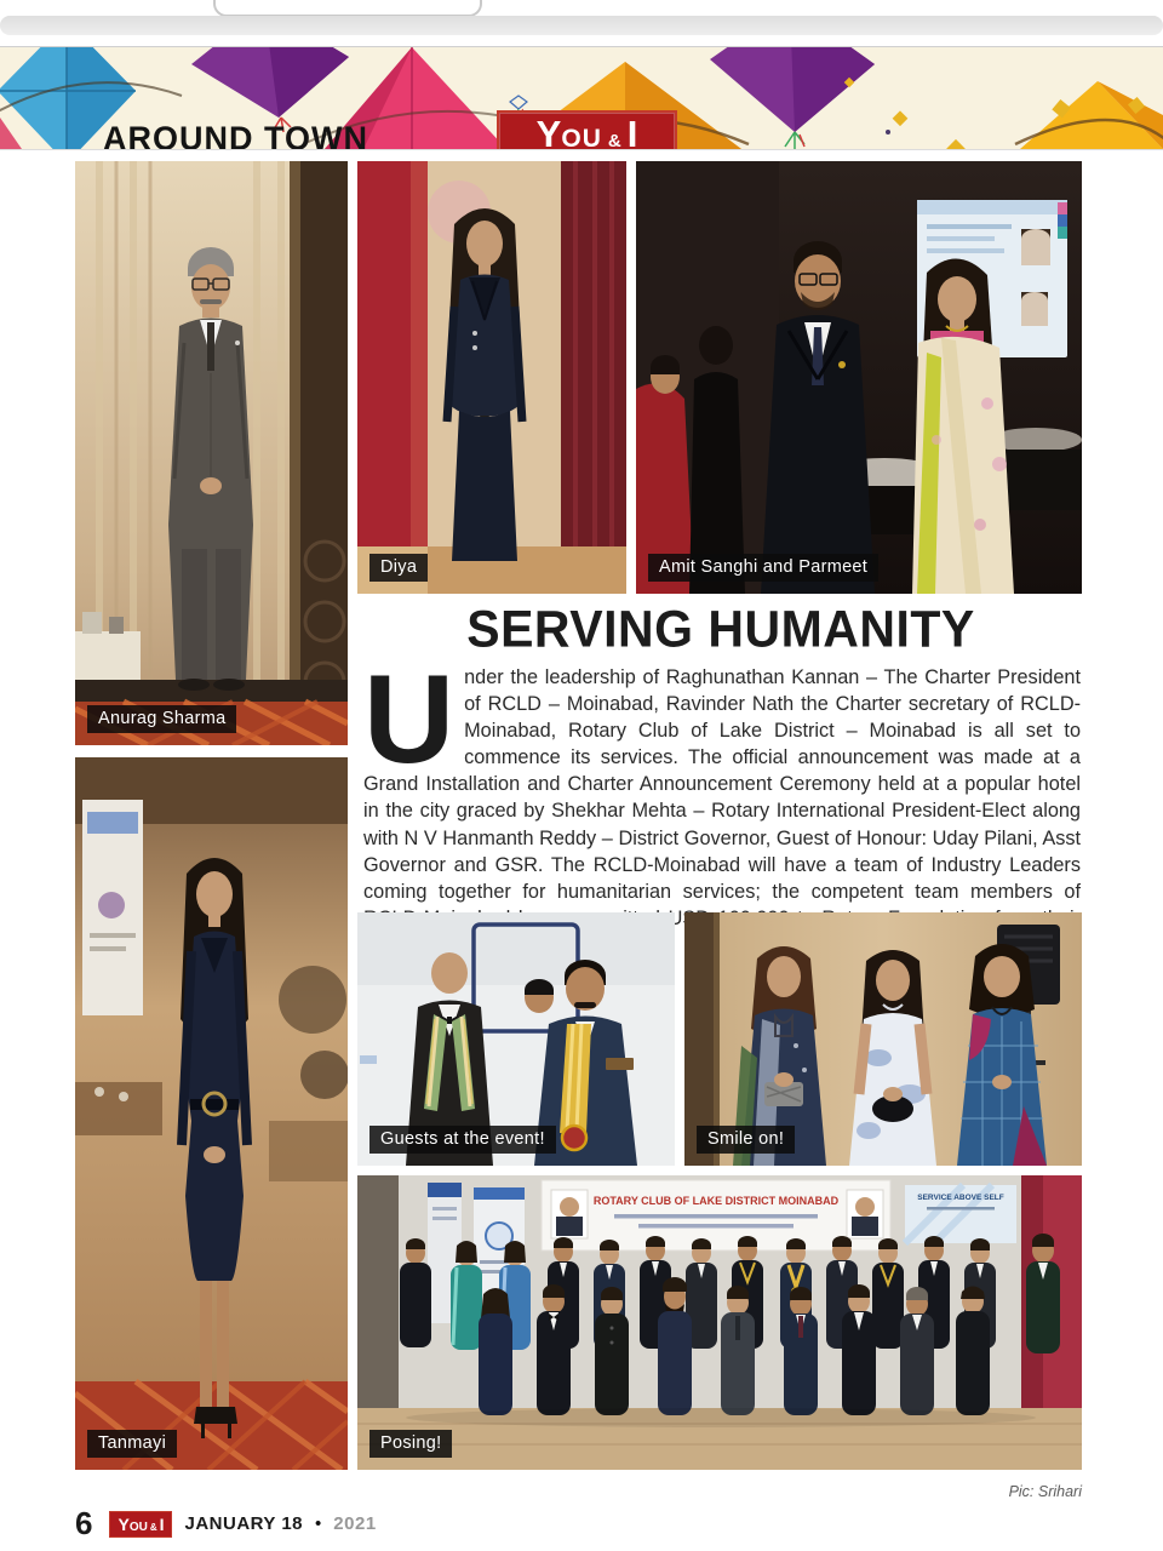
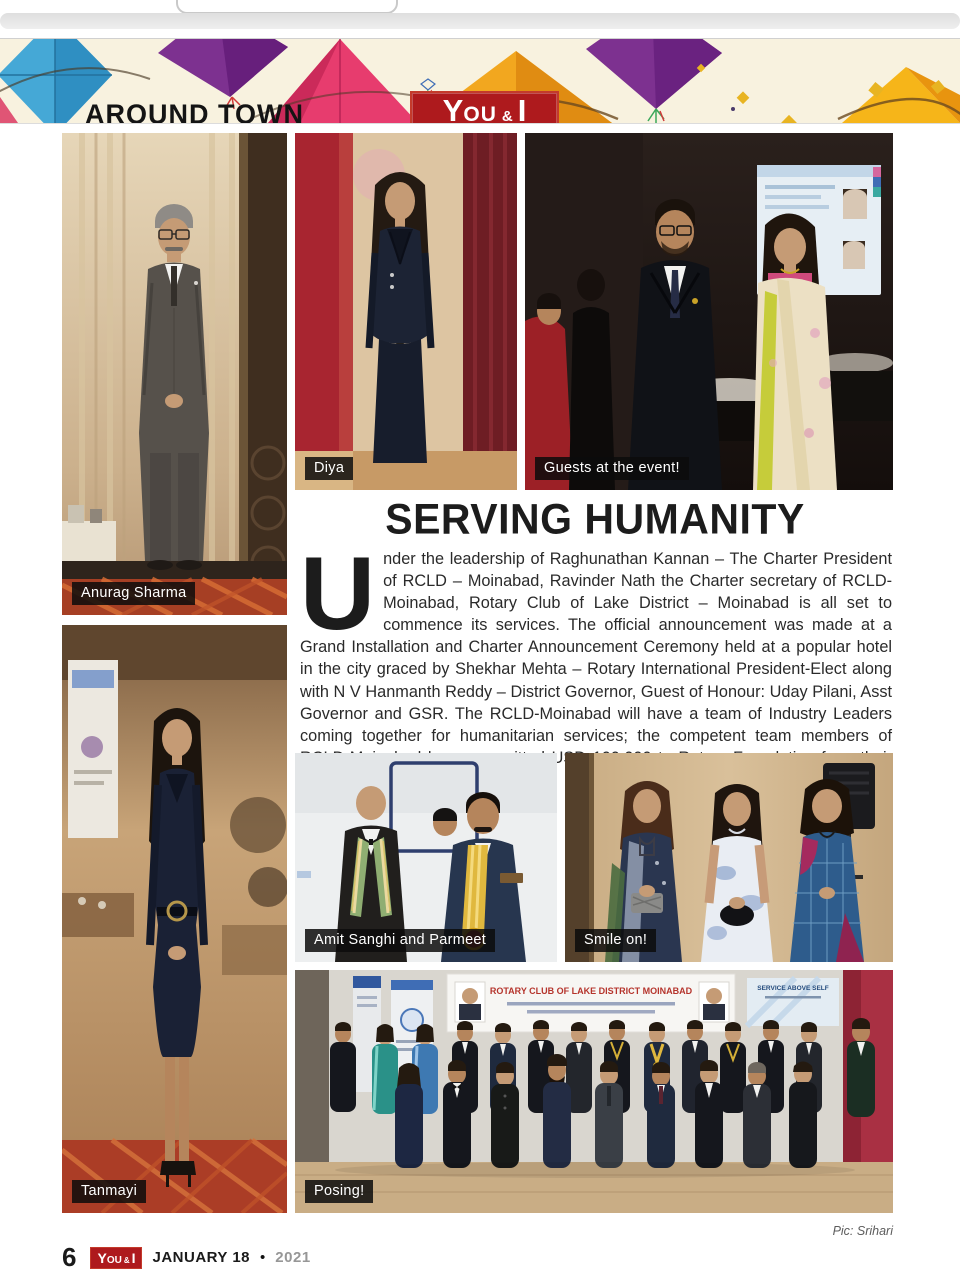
  AROUND TOWN
  Y
  OU
  &
  I
  Anurag Sharma
  Diya
- Amit Sanghi and Parmeet
+ Guests at the event!
  SERVING HUMANITY
  U
  nder the leadership of Raghunathan Kannan – The Charter President of RCLD – Moinabad, Ravinder Nath the Charter secretary of RCLD-Moinabad, Rotary Club of Lake District – Moinabad is all set to commence its services. The official announcement was made at a Grand Installation and Charter Announcement Ceremony held at a popular hotel in the city graced by Shekhar Mehta – Rotary International President-Elect along with N V Hanmanth Reddy – District Governor, Guest of Honour: Uday Pilani, Asst Governor and GSR. The RCLD-Moinabad will have a team of Industry Leaders coming together for humanitarian services; the competent team members of U
  Tanmayi
- Guests at the event!
+ Amit Sanghi and Parmeet
  Smile on!
  ROTARY CLUB OF LAKE DISTRICT MOINABAD
  Posing!
  Pic: Srihari
  6
  Y
  OU
  &
  I
  JANUARY 18
  •
  2021
